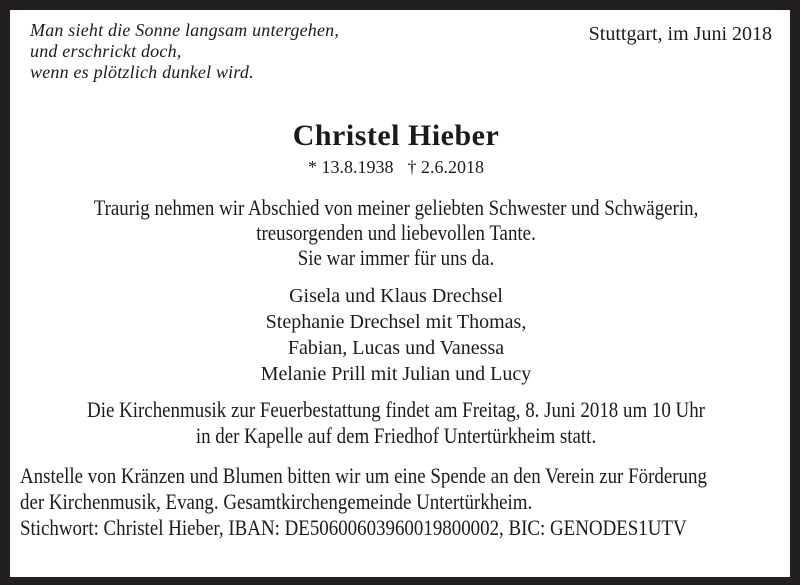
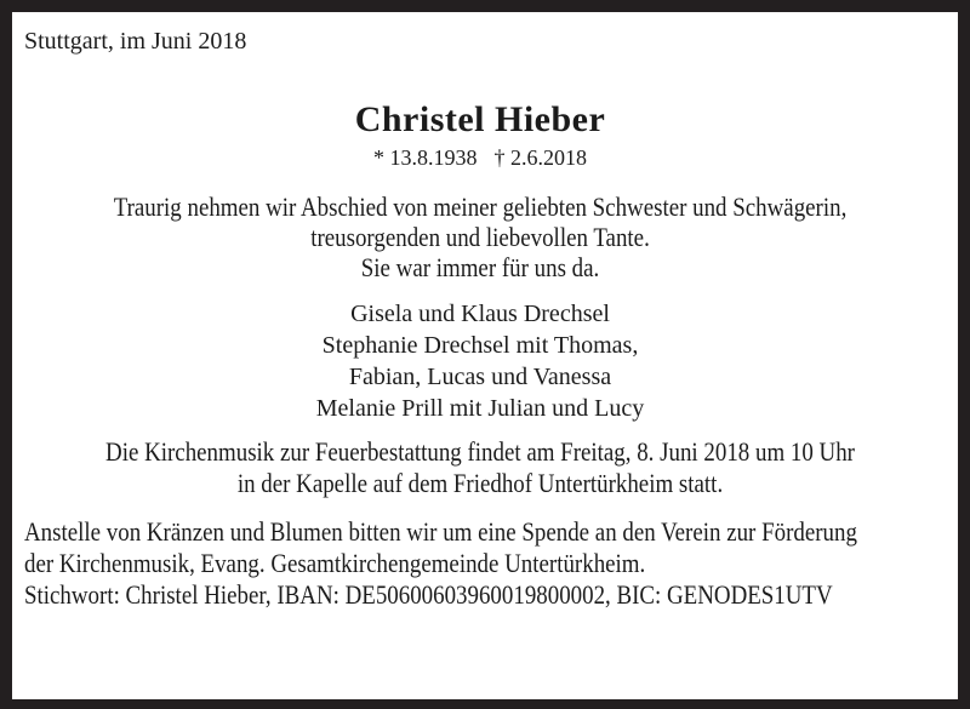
- Man sieht die Sonne langsam untergehen,
- und erschrickt doch,
- wenn es plötzlich dunkel wird.
  Stuttgart, im Juni 2018
  Christel Hieber
  * 13.8.1938 † 2.6.2018
  Traurig nehmen wir Abschied von meiner geliebten Schwester und Schwägerin,
  treusorgenden und liebevollen Tante.
  Sie war immer für uns da.
  Gisela und Klaus Drechsel
  Stephanie Drechsel mit Thomas,
  Fabian, Lucas und Vanessa
  Melanie Prill mit Julian und Lucy
  Die Kirchenmusik zur Feuerbestattung findet am Freitag, 8. Juni 2018 um 10 Uhr
  in der Kapelle auf dem Friedhof Untertürkheim statt.
  Anstelle von Kränzen und Blumen bitten wir um eine Spende an den Verein zur Förderung
  der Kirchenmusik, Evang. Gesamtkirchengemeinde Untertürkheim.
  Stichwort: Christel Hieber, IBAN: DE50600603960019800002, BIC: GENODES1UTV
